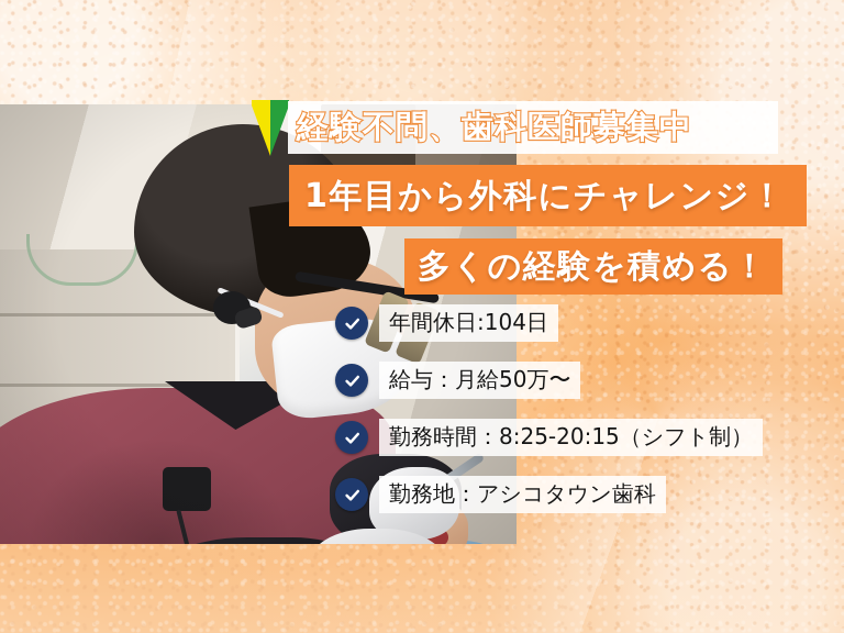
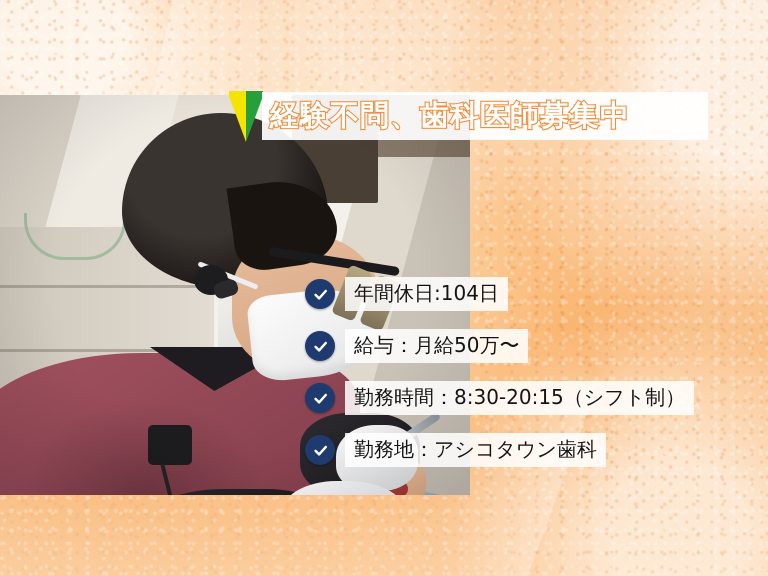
  経験不問、歯科医師募集中
- 1年目から外科にチャレンジ！
- 多くの経験を積める！
  年間休日:104日
  給与：月給50万〜
- 勤務時間：8:25-20:15（シフト制）
+ 勤務時間：8:30-20:15（シフト制）
  勤務地：アシコタウン歯科
